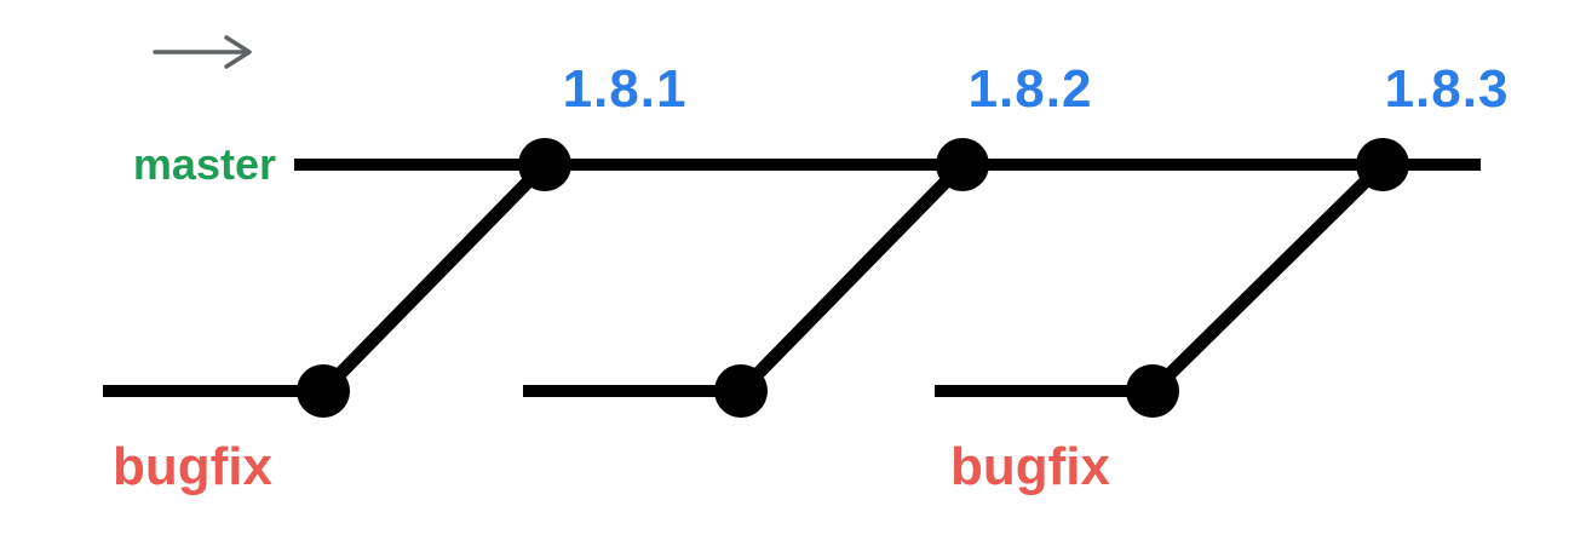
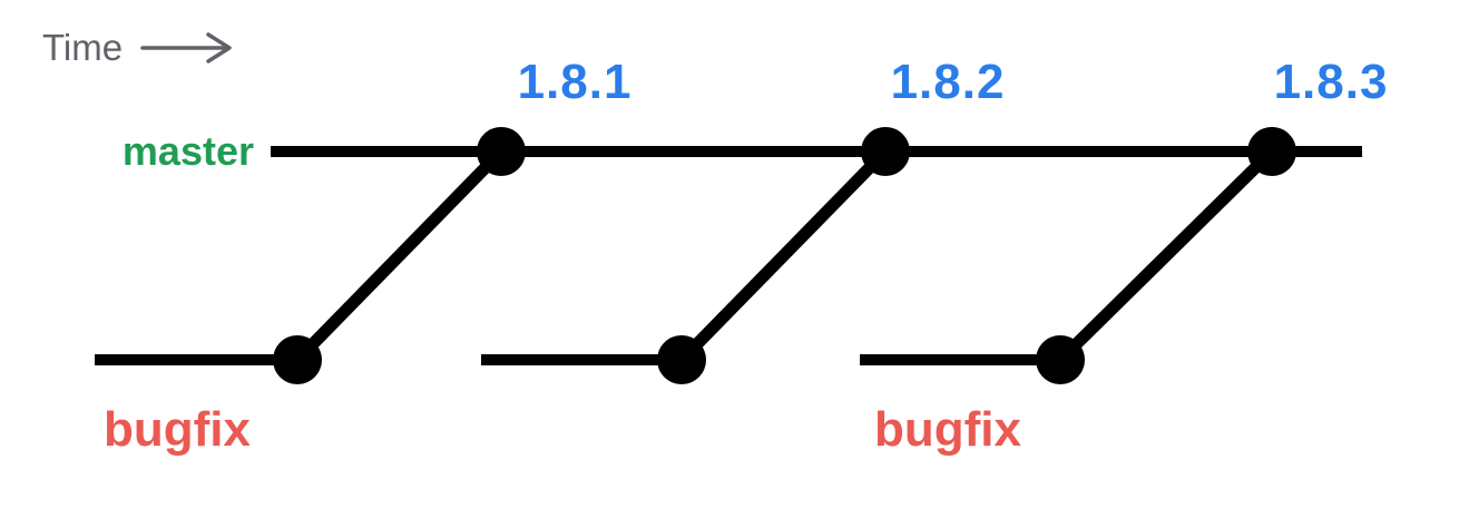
+ Time
  master
  1.8.1
  1.8.2
  1.8.3
  bugfix
  bugfix
